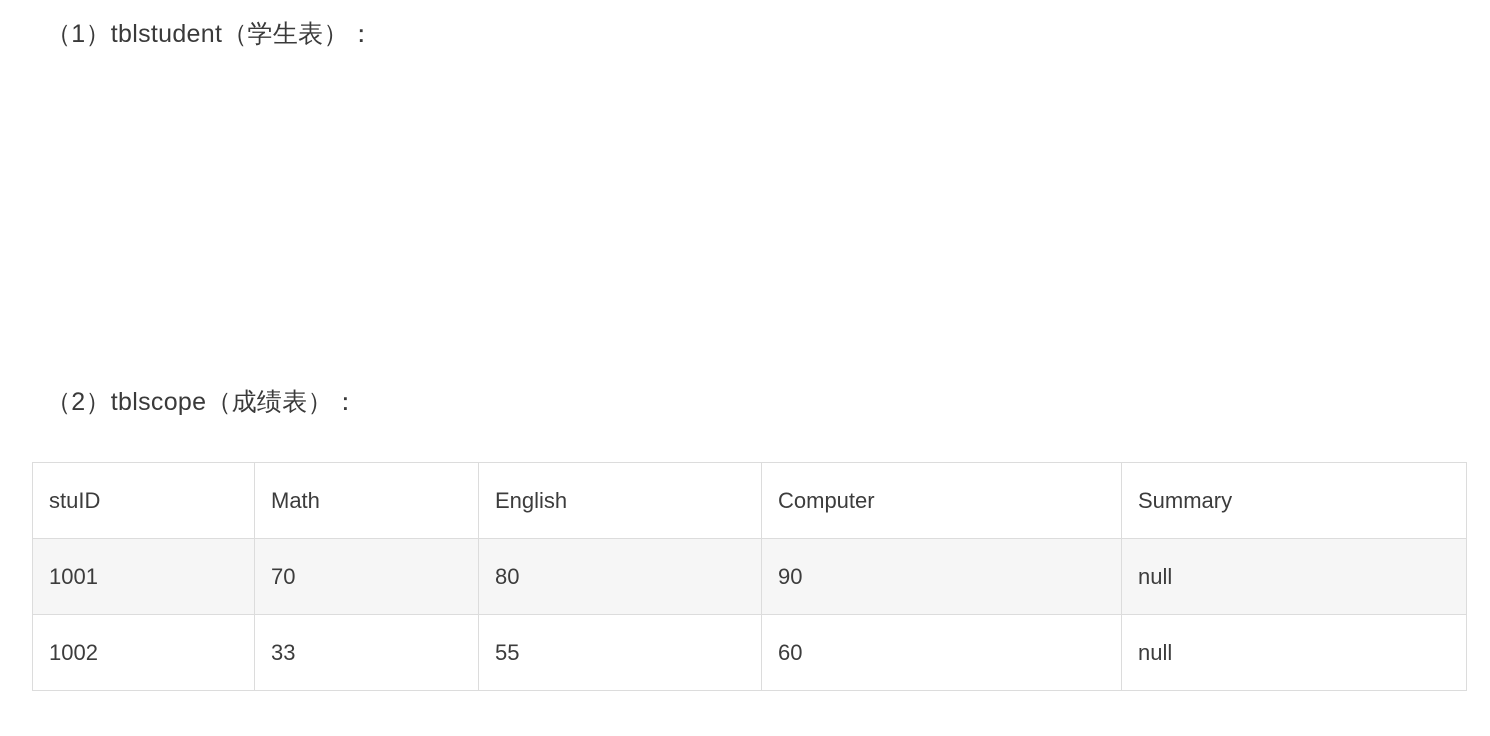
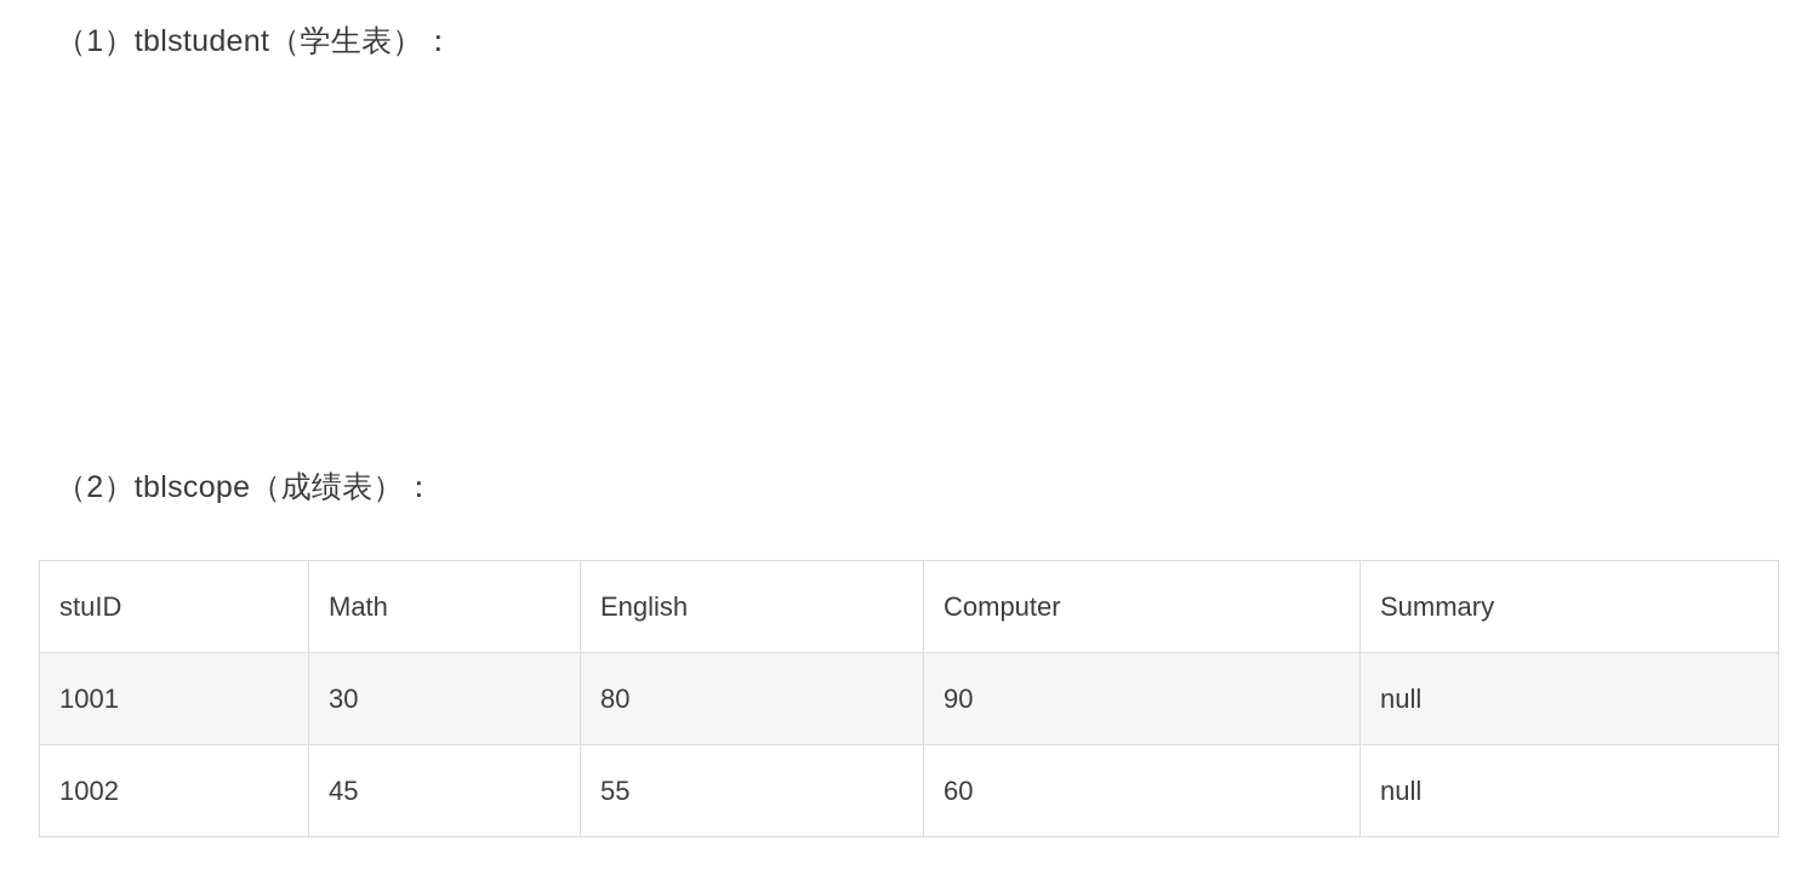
  （1）tblstudent（学生表）：
  （2）tblscope（成绩表）：
  stuID	Math	English	Computer	Summary
- 1001	70	80	90	null
+ 1001	30	80	90	null
- 1002	33	55	60	null
+ 1002	45	55	60	null
